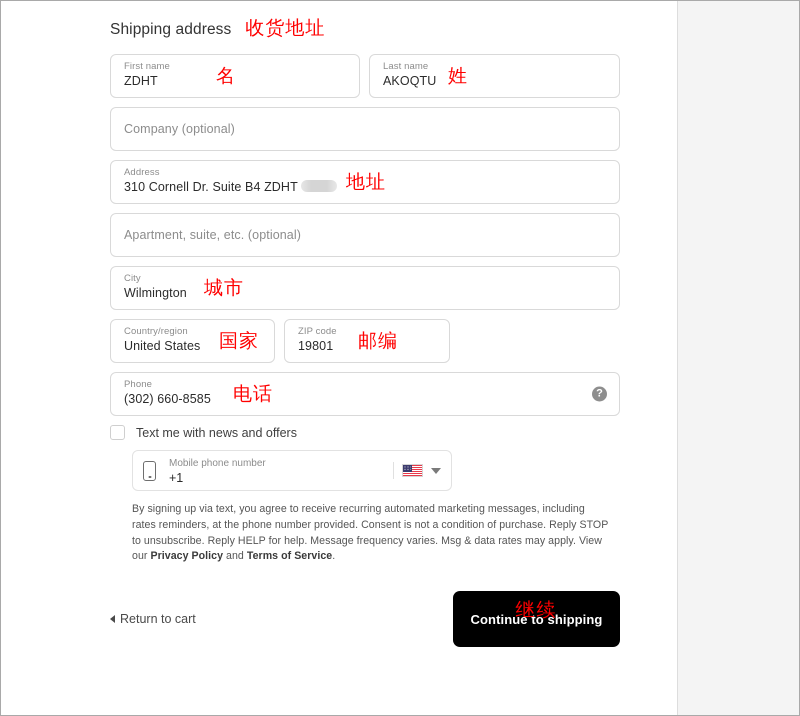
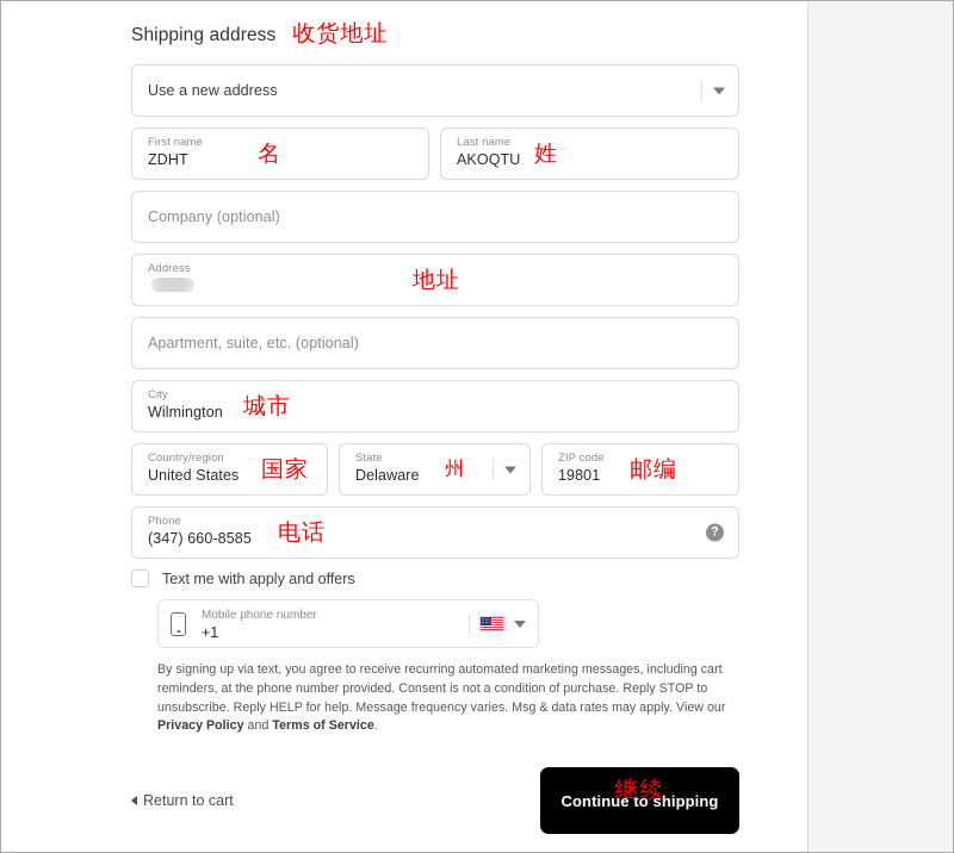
  Shipping address
  收货地址
+ Use a new address
  First name
  ZDHT
  名
  Last name
  AKOQTU
  姓
  Company (optional)
  Address
- 310 Cornell Dr. Suite B4 ZDHT
  地址
  Apartment, suite, etc. (optional)
  City
  Wilmington
  城市
  Country/region
  United States
  国家
+ State
+ Delaware
+ 州
  ZIP code
  19801
  邮编
  Phone
- (302) 660-8585
+ (347) 660-8585
  电话
  ?
- Text me with news and offers
+ Text me with apply and offers
  Mobile phone number
  +1
- By signing up via text, you agree to receive recurring automated marketing messages, including rates reminders, at the phone number provided. Consent is not a condition of purchase. Reply STOP to unsubscribe. Reply HELP for help. Message frequency varies. Msg & data rates may apply. View our Privacy Policy and Terms of Service.
+ By signing up via text, you agree to receive recurring automated marketing messages, including cart reminders, at the phone number provided. Consent is not a condition of purchase. Reply STOP to unsubscribe. Reply HELP for help. Message frequency varies. Msg & data rates may apply. View our Privacy Policy and Terms of Service.
  Return to cart
  继续
  Continue to shipping
